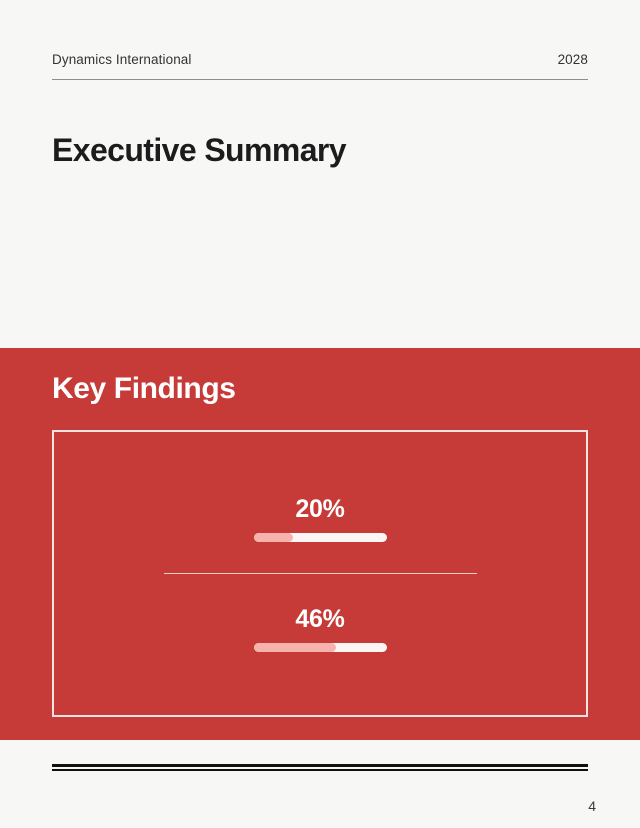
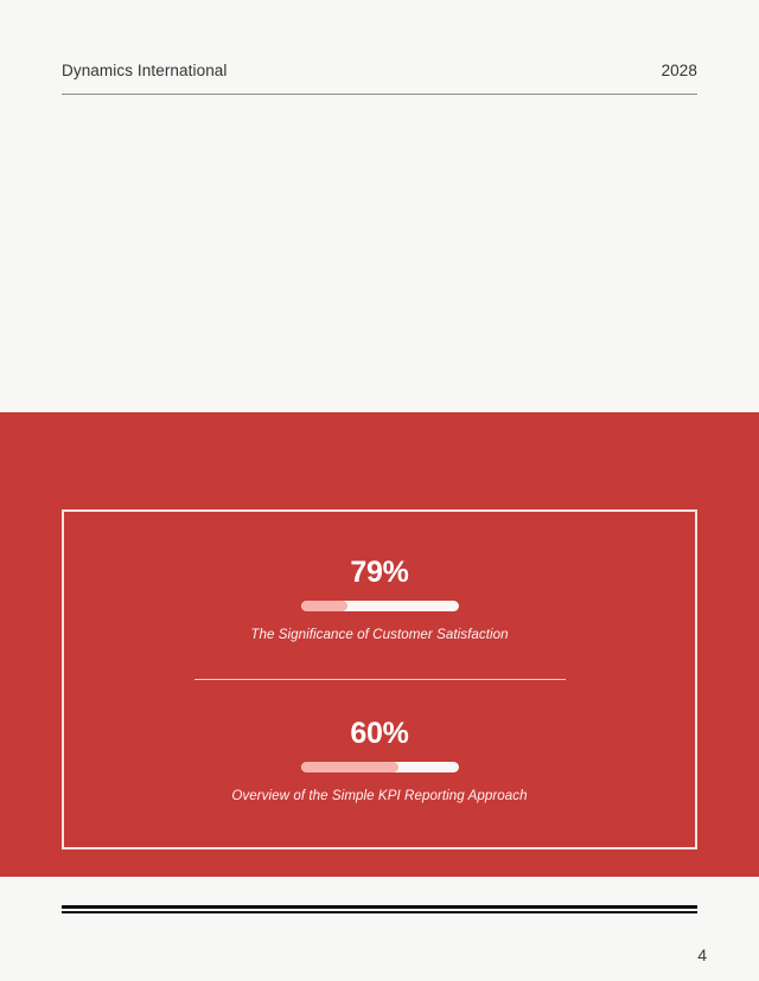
  Dynamics International
  2028
- Executive Summary
- Key Findings
- 20%
+ 79%
+ The Significance of Customer Satisfaction
- 46%
+ 60%
+ Overview of the Simple KPI Reporting Approach
  4
